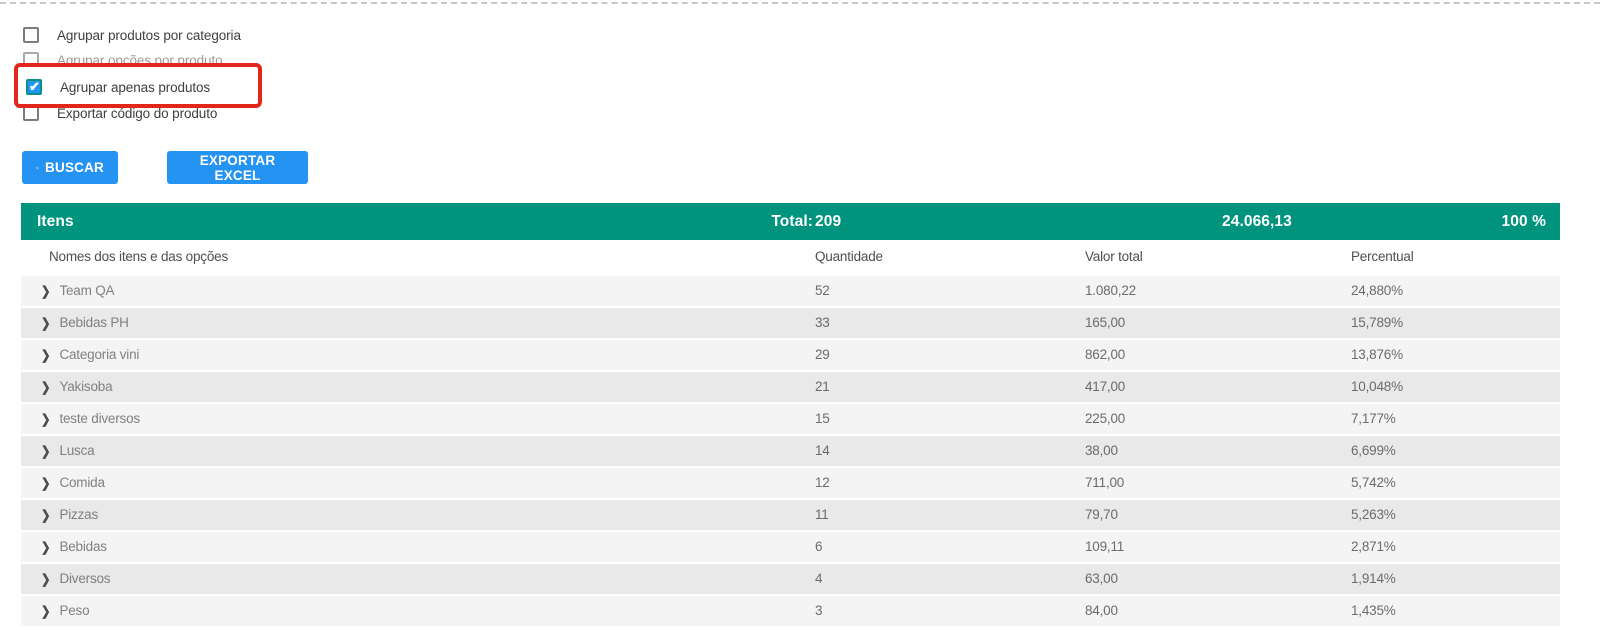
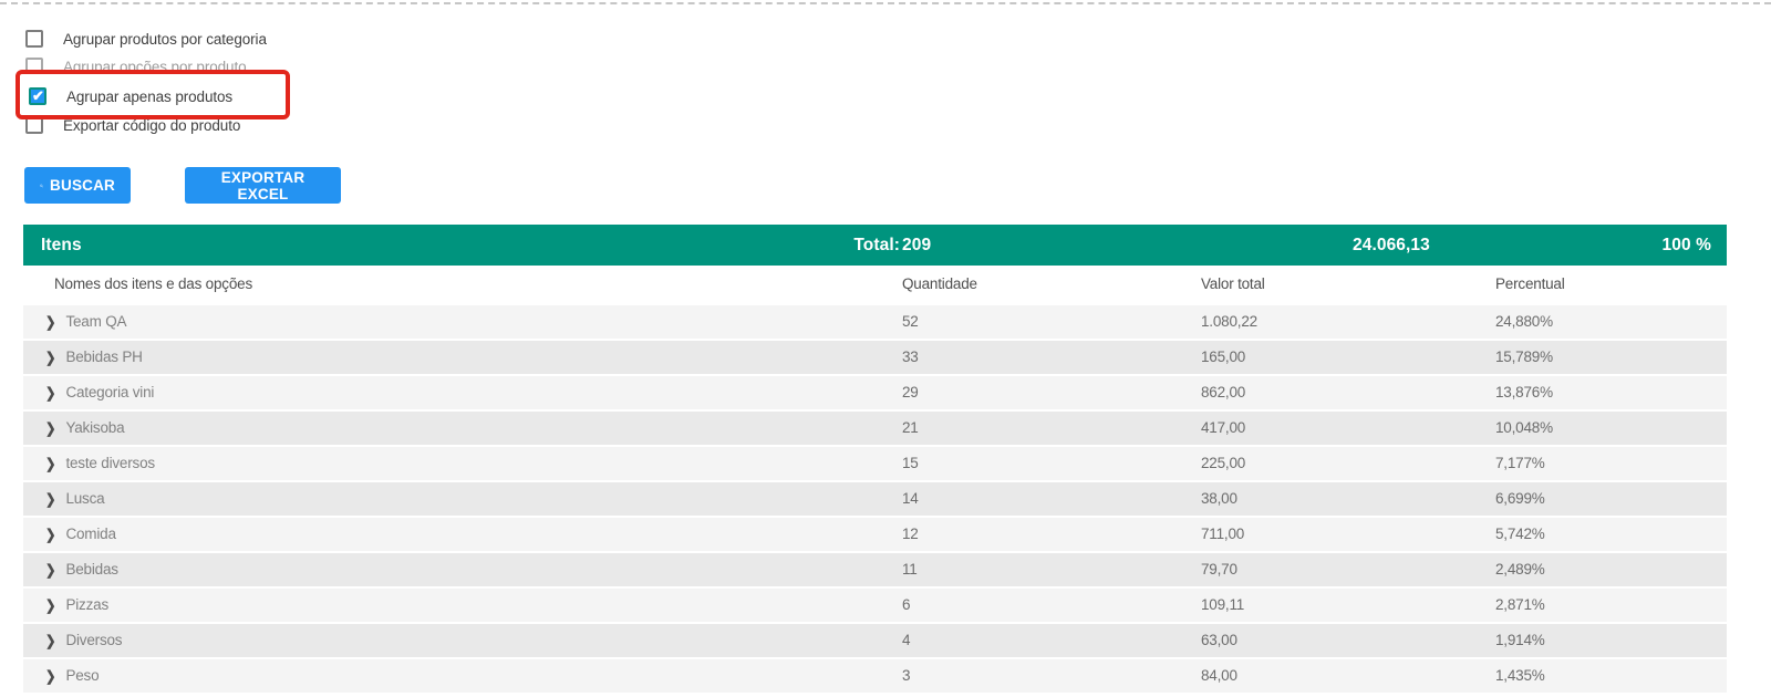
  Agrupar produtos por categoria
  Agrupar opções por produto
  ✔
  Agrupar apenas produtos
  Exportar código do produto
  BUSCAR
  EXPORTAR EXCEL
  Itens
  Total:
  209
  24.066,13
  100 %
  Nomes dos itens e das opções
  Quantidade
  Valor total
  Percentual
  ❯ Team QA
  52
  1.080,22
  24,880%
  ❯ Bebidas PH
  33
  165,00
  15,789%
  ❯ Categoria vini
  29
  862,00
  13,876%
  ❯ Yakisoba
  21
  417,00
  10,048%
  ❯ teste diversos
  15
  225,00
  7,177%
  ❯ Lusca
  14
  38,00
  6,699%
  ❯ Comida
  12
  711,00
  5,742%
- ❯ Pizzas
+ ❯ Bebidas
  11
  79,70
- 5,263%
+ 2,489%
- ❯ Bebidas
+ ❯ Pizzas
  6
  109,11
  2,871%
  ❯ Diversos
  4
  63,00
  1,914%
  ❯ Peso
  3
  84,00
  1,435%
